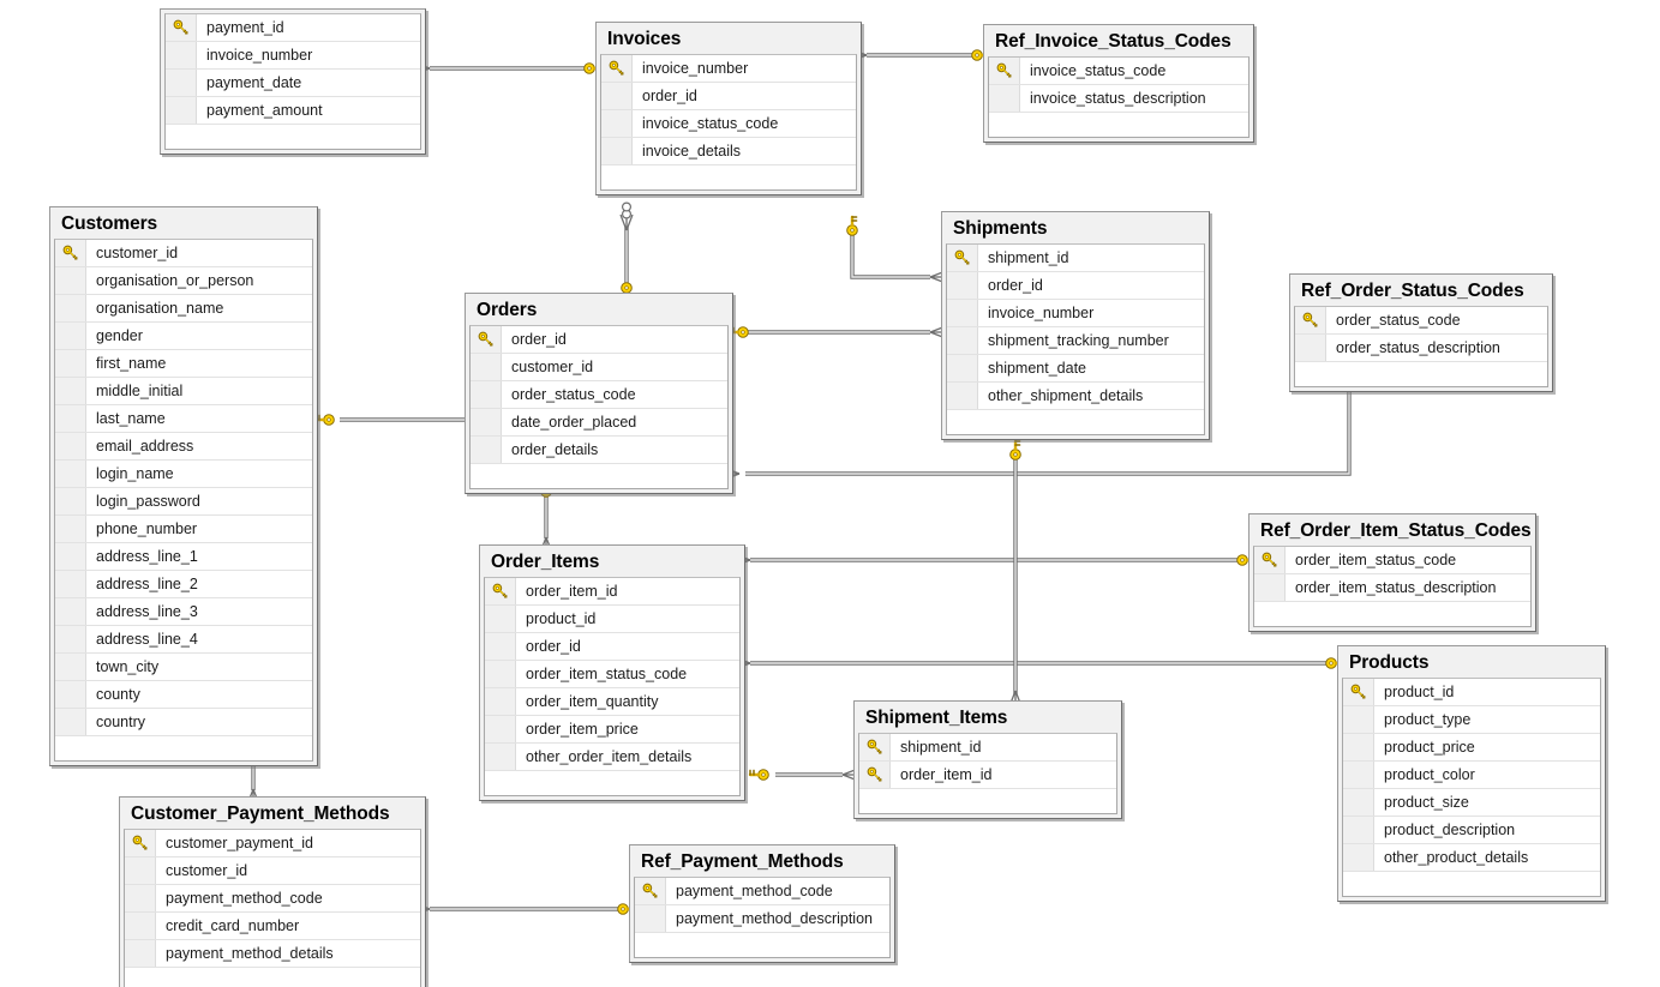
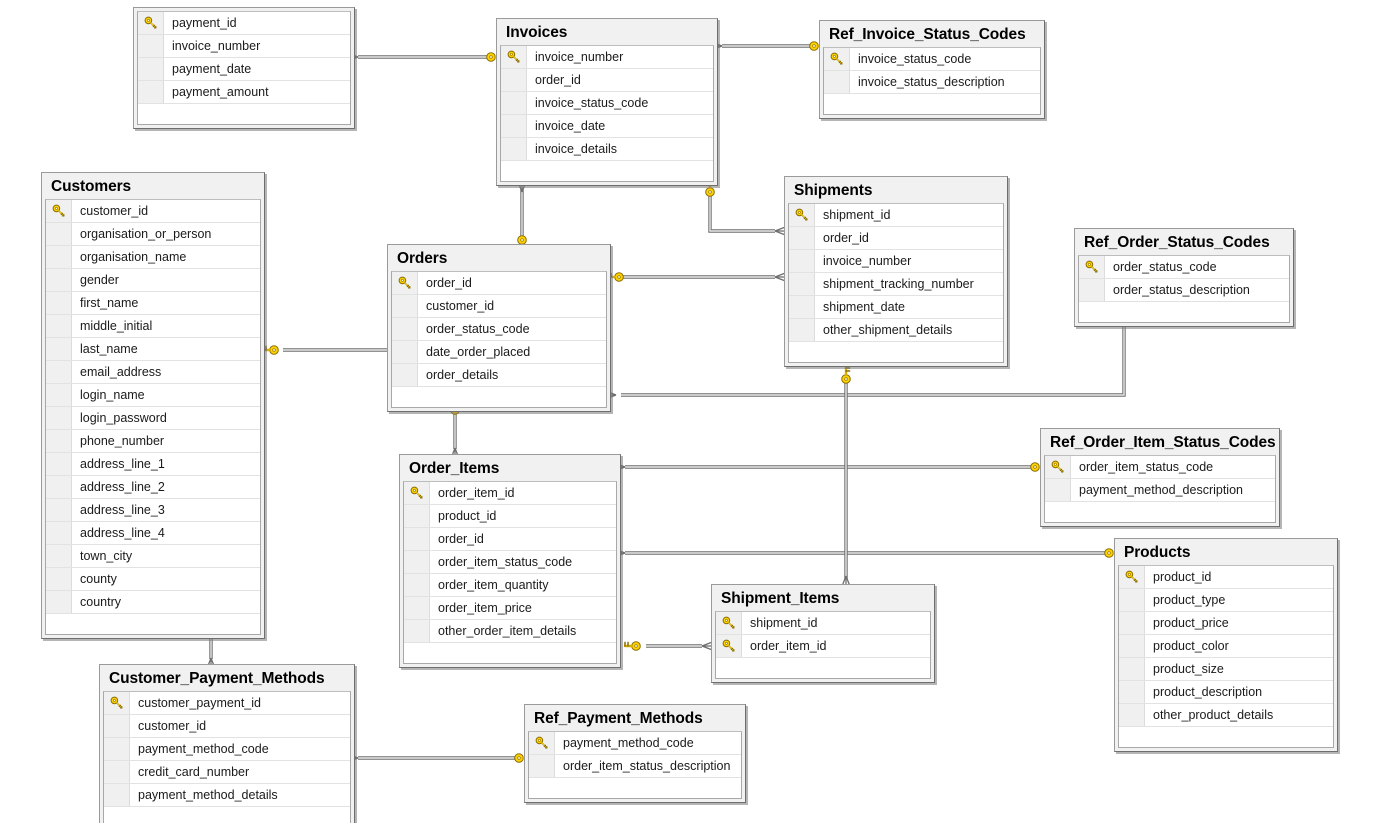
  payment_id
  invoice_number
  payment_date
  payment_amount
  Invoices
  invoice_number
  order_id
  invoice_status_code
+ invoice_date
  invoice_details
  Ref_Invoice_Status_Codes
  invoice_status_code
  invoice_status_description
  Customers
  customer_id
  organisation_or_person
  organisation_name
  gender
  first_name
  middle_initial
  last_name
  email_address
  login_name
  login_password
  phone_number
  address_line_1
  address_line_2
  address_line_3
  address_line_4
  town_city
  county
  country
  Orders
  order_id
  customer_id
  order_status_code
  date_order_placed
  order_details
  Shipments
  shipment_id
  order_id
  invoice_number
  shipment_tracking_number
  shipment_date
  other_shipment_details
  Ref_Order_Status_Codes
  order_status_code
  order_status_description
  Order_Items
  order_item_id
  product_id
  order_id
  order_item_status_code
  order_item_quantity
  order_item_price
  other_order_item_details
  Ref_Order_Item_Status_Codes
  order_item_status_code
- order_item_status_description
+ payment_method_description
  Products
  product_id
  product_type
  product_price
  product_color
  product_size
  product_description
  other_product_details
  Shipment_Items
  shipment_id
  order_item_id
  Customer_Payment_Methods
  customer_payment_id
  customer_id
  payment_method_code
  credit_card_number
  payment_method_details
  Ref_Payment_Methods
  payment_method_code
- payment_method_description
+ order_item_status_description
